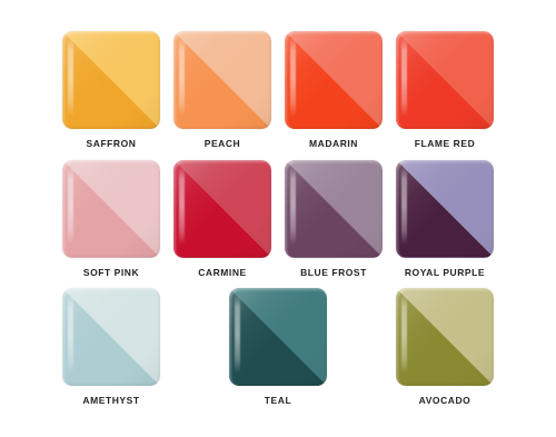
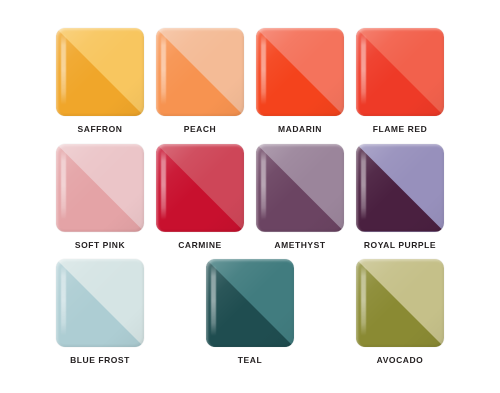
  SAFFRON
  PEACH
  MADARIN
  FLAME RED
  SOFT PINK
  CARMINE
- BLUE FROST
+ AMETHYST
  ROYAL PURPLE
- AMETHYST
+ BLUE FROST
  TEAL
  AVOCADO
